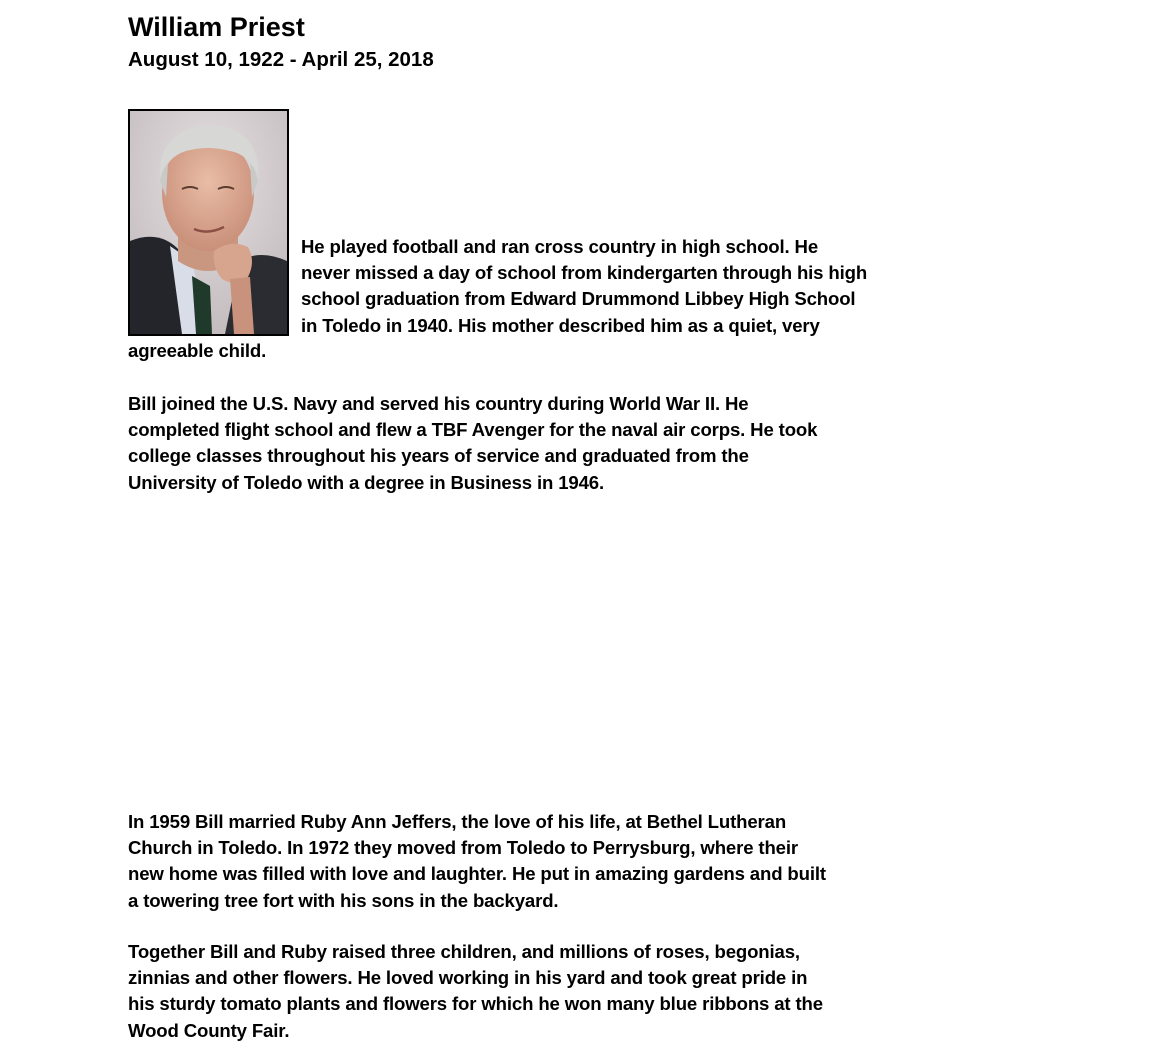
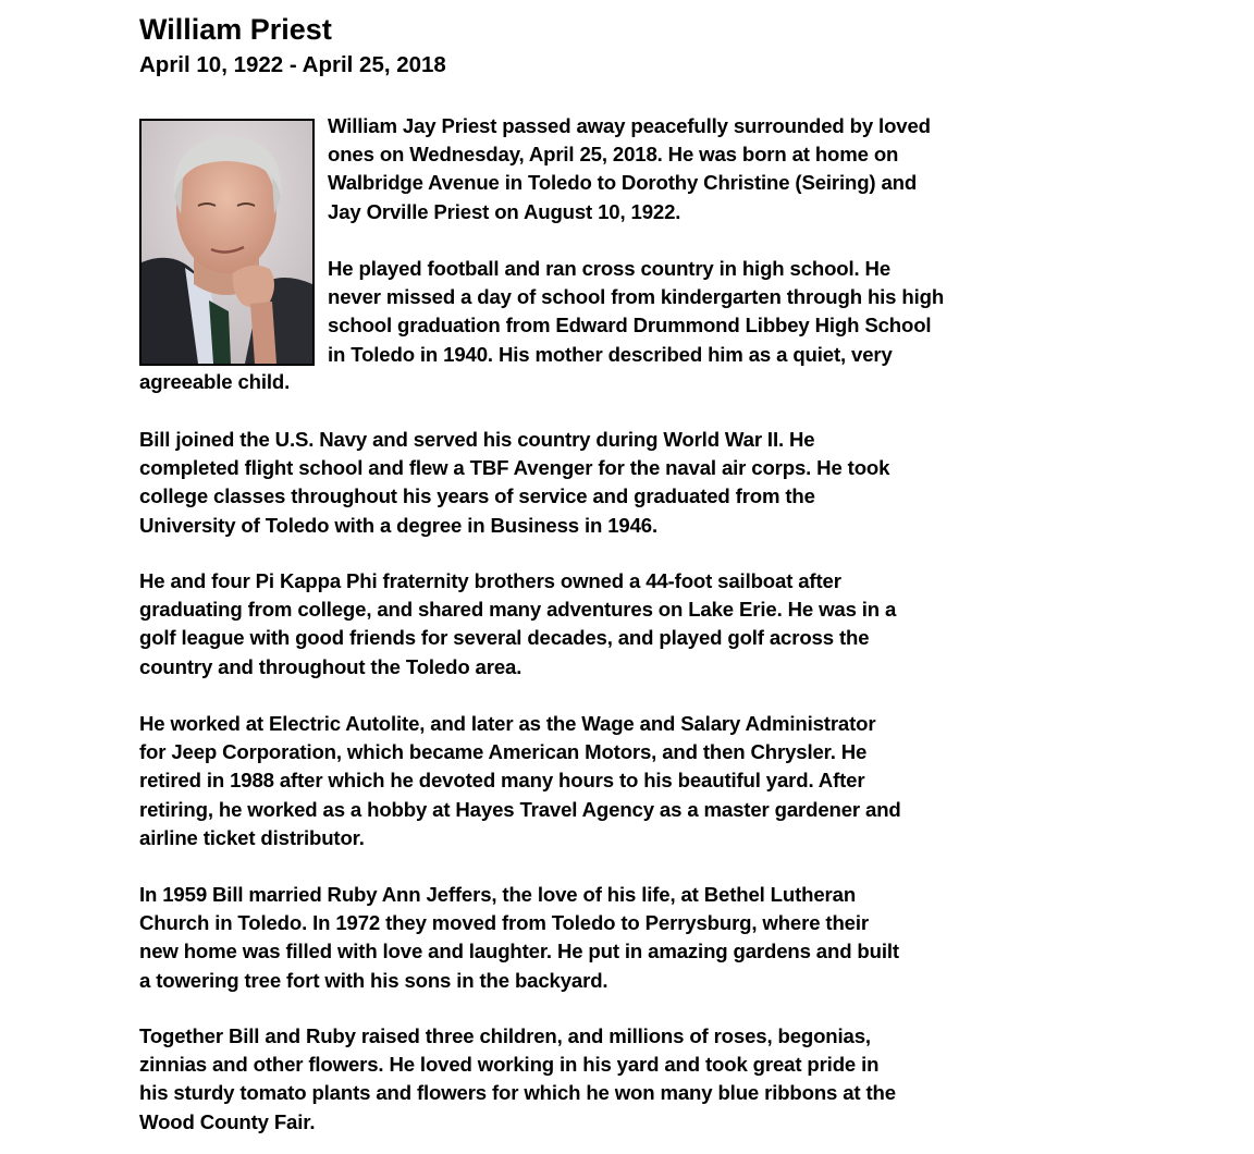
  William Priest
- August 10, 1922 - April 25, 2018
+ April 10, 1922 - April 25, 2018
+ William Jay Priest passed away peacefully surrounded by loved
+ ones on Wednesday, April 25, 2018. He was born at home on
+ Walbridge Avenue in Toledo to Dorothy Christine (Seiring) and
+ Jay Orville Priest on August 10, 1922.
  He played football and ran cross country in high school. He
  never missed a day of school from kindergarten through his high
  school graduation from Edward Drummond Libbey High School
  in Toledo in 1940. His mother described him as a quiet, very
  agreeable child.
  Bill joined the U.S. Navy and served his country during World War II. He
  completed flight school and flew a TBF Avenger for the naval air corps. He took
  college classes throughout his years of service and graduated from the
  University of Toledo with a degree in Business in 1946.
+ He and four Pi Kappa Phi fraternity brothers owned a 44-foot sailboat after
+ graduating from college, and shared many adventures on Lake Erie. He was in a
+ golf league with good friends for several decades, and played golf across the
+ country and throughout the Toledo area.
+ He worked at Electric Autolite, and later as the Wage and Salary Administrator
+ for Jeep Corporation, which became American Motors, and then Chrysler. He
+ retired in 1988 after which he devoted many hours to his beautiful yard. After
+ retiring, he worked as a hobby at Hayes Travel Agency as a master gardener and
+ airline ticket distributor.
  In 1959 Bill married Ruby Ann Jeffers, the love of his life, at Bethel Lutheran
  Church in Toledo. In 1972 they moved from Toledo to Perrysburg, where their
  new home was filled with love and laughter. He put in amazing gardens and built
  a towering tree fort with his sons in the backyard.
  Together Bill and Ruby raised three children, and millions of roses, begonias,
  zinnias and other flowers. He loved working in his yard and took great pride in
  his sturdy tomato plants and flowers for which he won many blue ribbons at the
  Wood County Fair.
